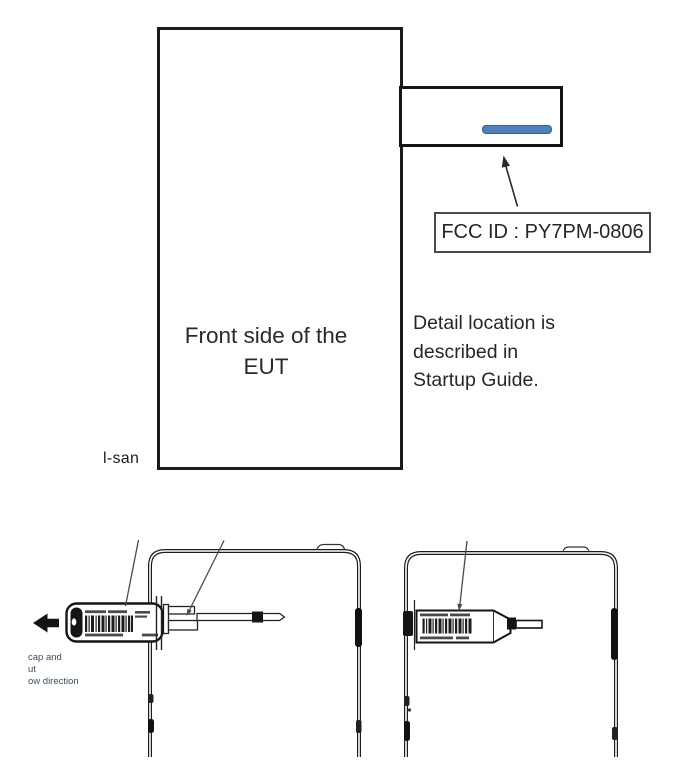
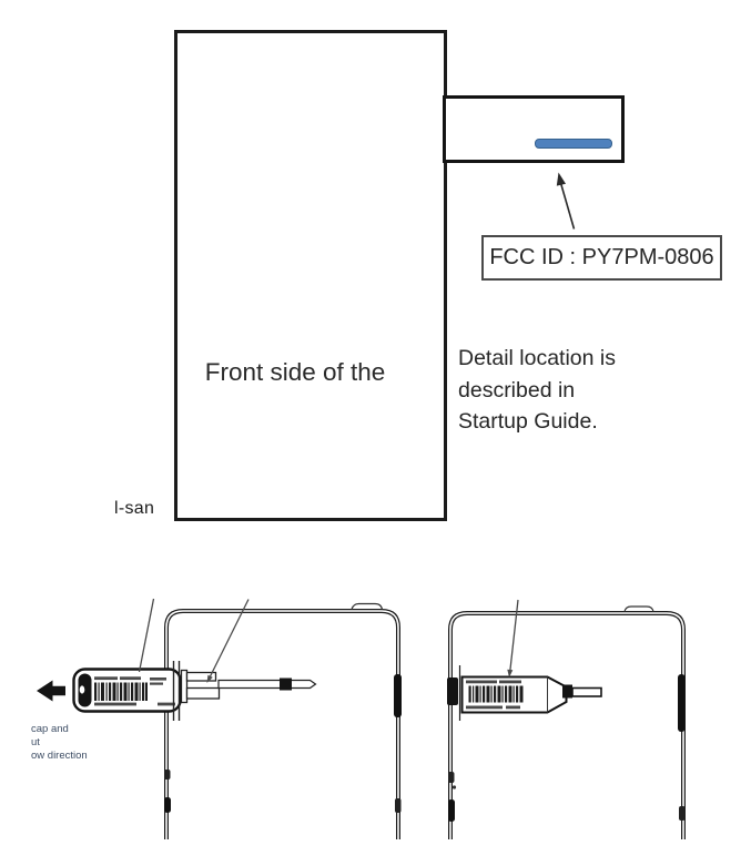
  Front side of the
- EUT
  FCC ID : PY7PM-0806
  Detail location is
  described in
  Startup Guide.
  l-san
  cap and
  ut
  ow direction
